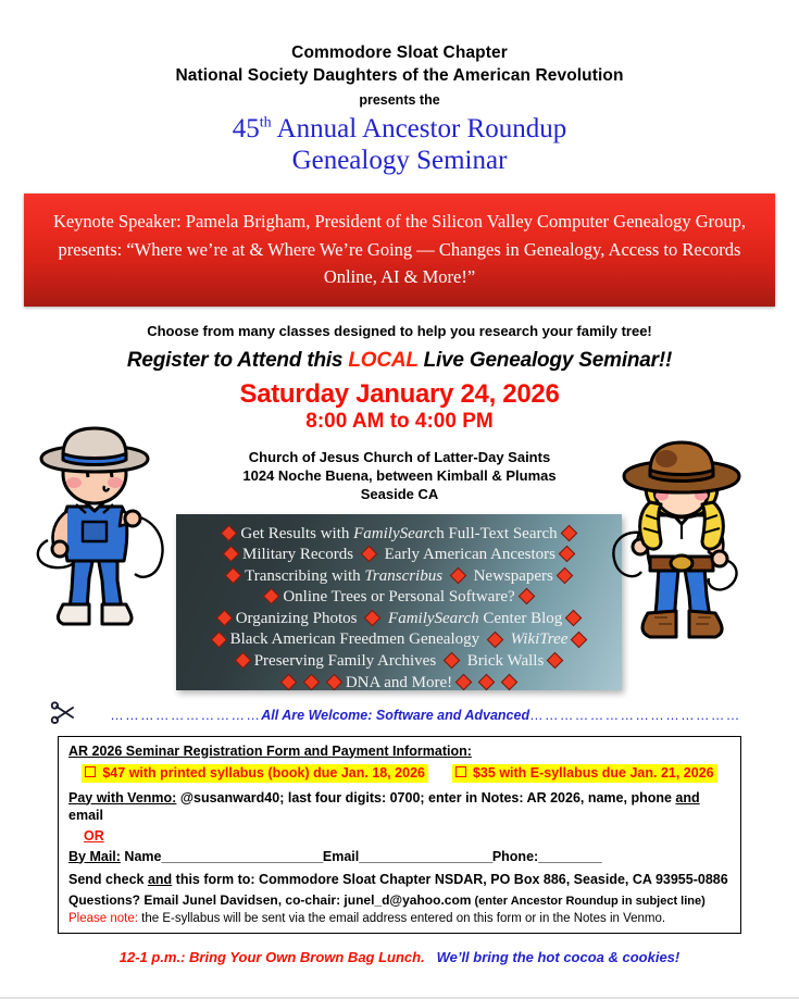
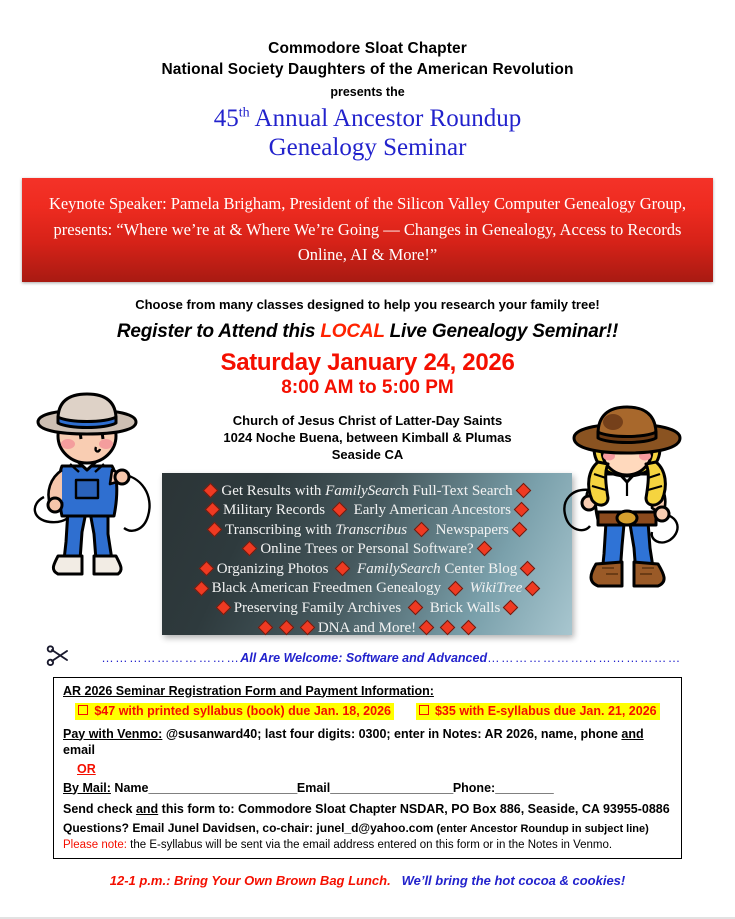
  Commodore Sloat Chapter
  National Society Daughters of the American Revolution
  presents the
  45th Annual Ancestor Roundup
  Genealogy Seminar
  Keynote Speaker: Pamela Brigham, President of the Silicon Valley Computer Genealogy Group, presents: “Where we’re at & Where We’re Going — Changes in Genealogy, Access to Records Online, AI & More!”
  Choose from many classes designed to help you research your family tree!
  Register to Attend this LOCAL Live Genealogy Seminar!!
  Saturday January 24, 2026
- 8:00 AM to 4:00 PM
+ 8:00 AM to 5:00 PM
- Church of Jesus Church of Latter-Day Saints
+ Church of Jesus Christ of Latter-Day Saints
  1024 Noche Buena, between Kimball & Plumas
  Seaside CA
  Get Results with FamilySearch Full-Text Search
  Military Records Early American Ancestors
  Transcribing with Transcribus Newspapers
  Online Trees or Personal Software?
  Organizing Photos FamilySearch Center Blog
  Black American Freedmen Genealogy WikiTree
  Preserving Family Archives Brick Walls
  DNA and More!
  …………………………All Are Welcome: Software and Advanced……………………………………
  AR 2026 Seminar Registration Form and Payment Information:
  $47 with printed syllabus (book) due Jan. 18, 2026 $35 with E-syllabus due Jan. 21, 2026
- Pay with Venmo: @susanward40; last four digits: 0700; enter in Notes: AR 2026, name, phone and email
+ Pay with Venmo: @susanward40; last four digits: 0300; enter in Notes: AR 2026, name, phone and email
  OR
  By Mail: Name_______________________Email___________________Phone:_________
  Send check and this form to: Commodore Sloat Chapter NSDAR, PO Box 886, Seaside, CA 93955-0886
  Questions? Email Junel Davidsen, co-chair: junel_d@yahoo.com (enter Ancestor Roundup in subject line)
  Please note: the E-syllabus will be sent via the email address entered on this form or in the Notes in Venmo.
  12-1 p.m.: Bring Your Own Brown Bag Lunch. We’ll bring the hot cocoa & cookies!
